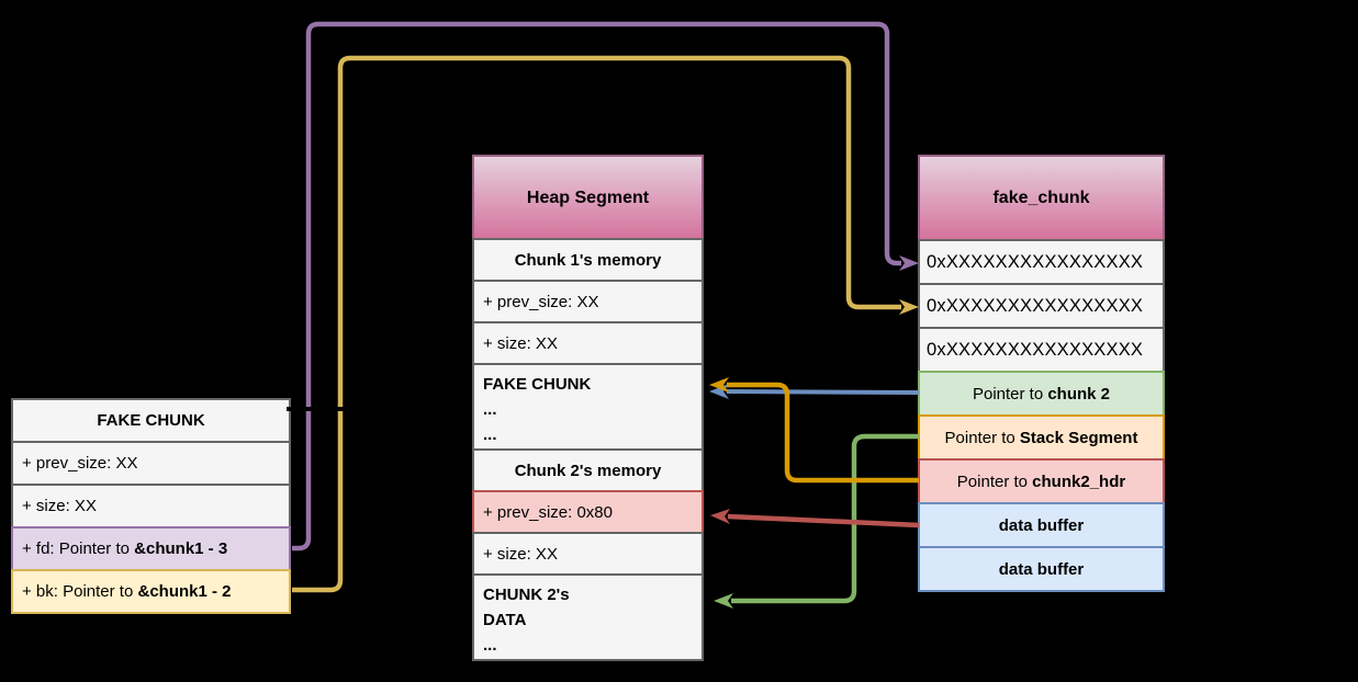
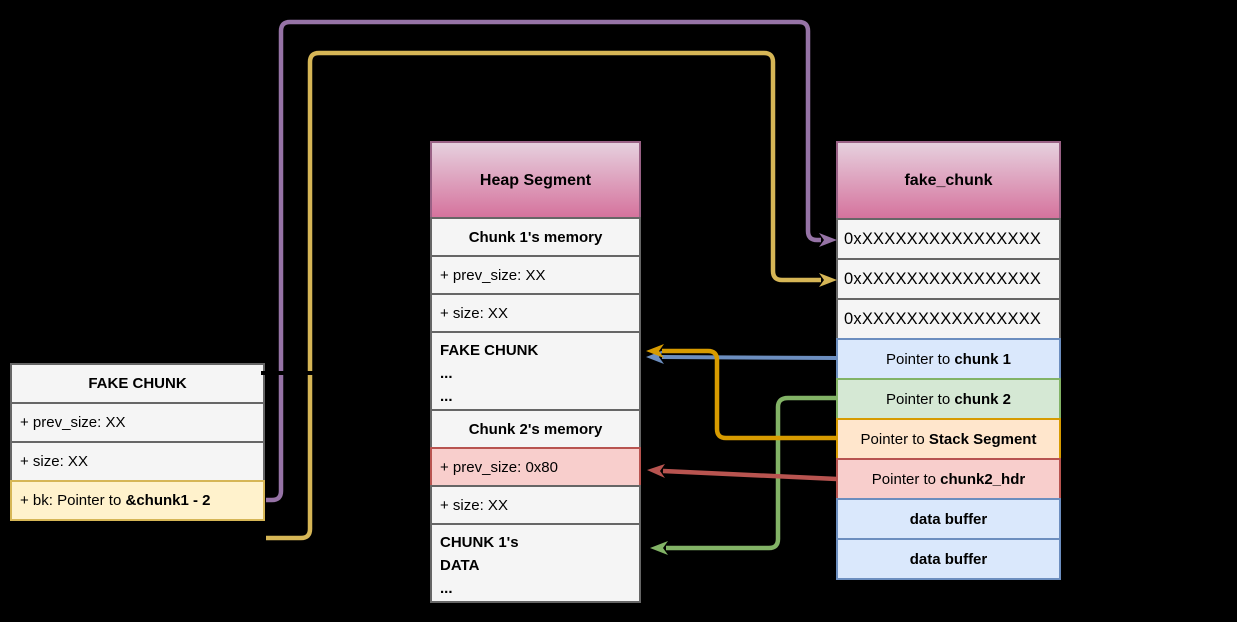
  FAKE CHUNK
  + prev_size: XX
  + size: XX
- + fd: Pointer to &chunk1 - 3
  + bk: Pointer to &chunk1 - 2
  Heap Segment
  Chunk 1's memory
  + prev_size: XX
  + size: XX
  FAKE CHUNK
  ...
  ...
  Chunk 2's memory
  + prev_size: 0x80
  + size: XX
- CHUNK 2's
+ CHUNK 1's
  DATA
  ...
  fake_chunk
  0xXXXXXXXXXXXXXXXX
  0xXXXXXXXXXXXXXXXX
  0xXXXXXXXXXXXXXXXX
+ Pointer to chunk 1
  Pointer to chunk 2
  Pointer to Stack Segment
  Pointer to chunk2_hdr
  data buffer
  data buffer
